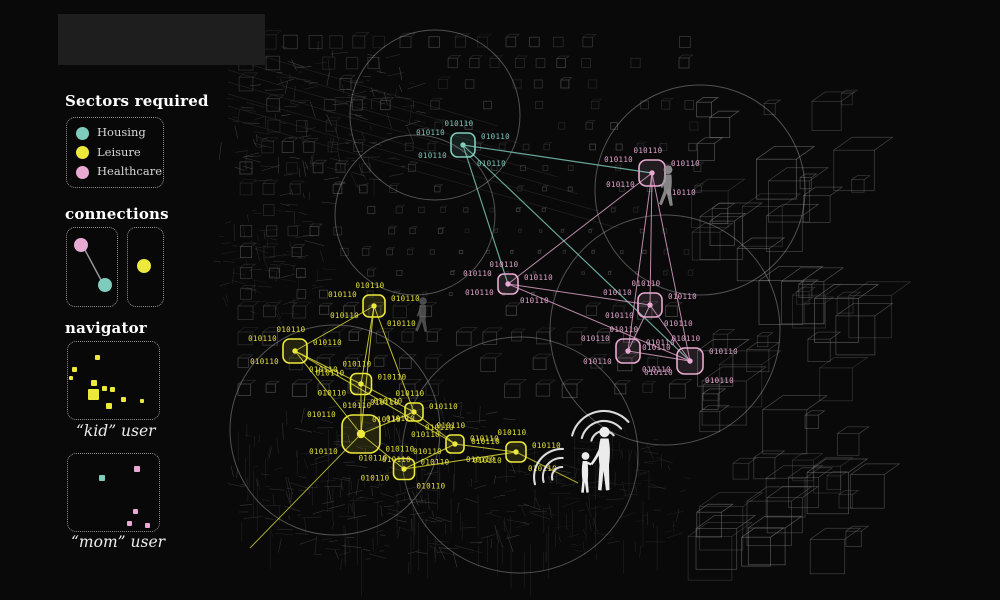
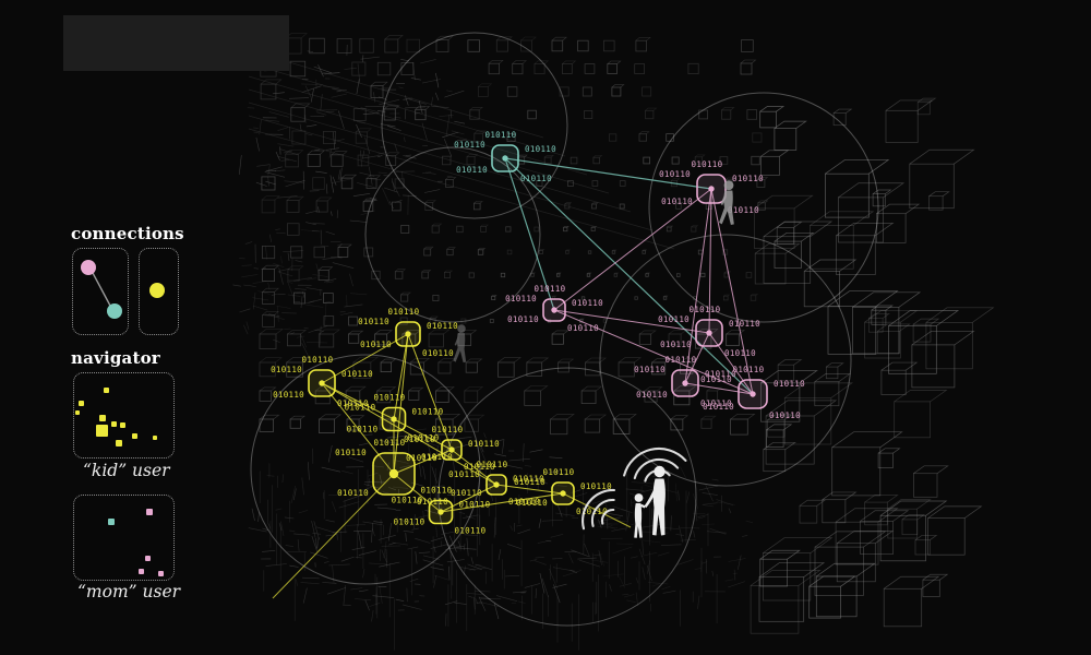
  010110
  010110
  010110
  010110
  010110
  010110
  010110
  010110
  010110
  010110
  010110
  010110
  010110
  010110
  010110
  010110
  010110
  010110
  010110
  010110
  010110
  010110
  010110
  010110
  010110
  010110
  010110
  010110
  010110
  010110
  010110
  010110
  010110
  010110
  010110
  010110
  010110
  010110
  010110
  010110
  010110
  010110
  010110
  010110
  010110
  010110
  010110
  010110
  010110
  010110
  010110
  010110
  010110
  010110
  010110
  010110
  010110
  010110
  010110
  010110
  010110
  010110
  010110
  010110
  010110
  010110
  010110
- Sectors required
- Housing
- Leisure
- Healthcare
  connections
  navigator
  “kid” user
  “mom” user
